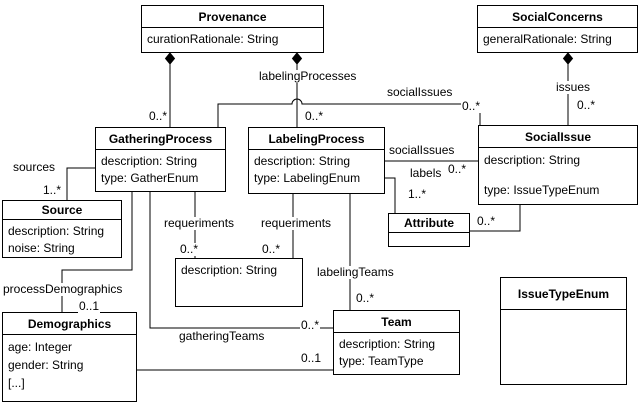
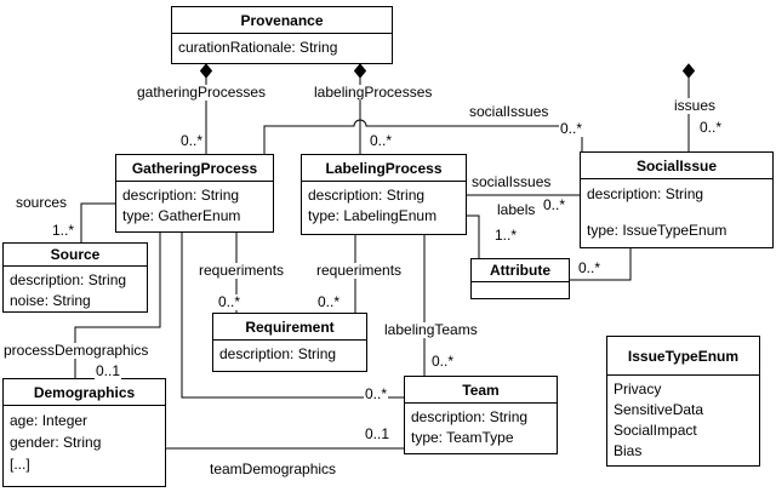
  Provenance
  curationRationale: String
- SocialConcerns
- generalRationale: String
  GatheringProcess
  description: String
  type: GatherEnum
  LabelingProcess
  description: String
  type: LabelingEnum
  SocialIssue
  description: String
  type: IssueTypeEnum
  Source
  description: String
  noise: String
+ Requirement
  description: String
  Attribute
  Demographics
  age: Integer
  gender: String
  [...]
  Team
  description: String
  type: TeamType
  IssueTypeEnum
+ Privacy
+ SensitiveData
+ SocialImpact
+ Bias
+ gatheringProcesses
  0..*
  labelingProcesses
  0..*
  socialIssues
  0..*
  issues
  0..*
  socialIssues
  0..*
  labels
  1..*
  0..*
  sources
  1..*
  requeriments
  0..*
  requeriments
  0..*
  labelingTeams
  0..*
- gatheringTeams
  0..*
  processDemographics
  0..1
  0..1
+ teamDemographics
